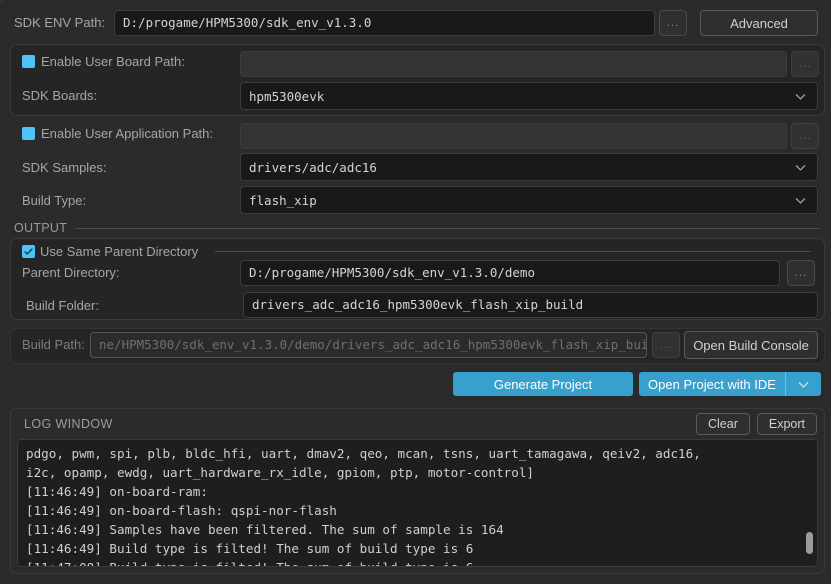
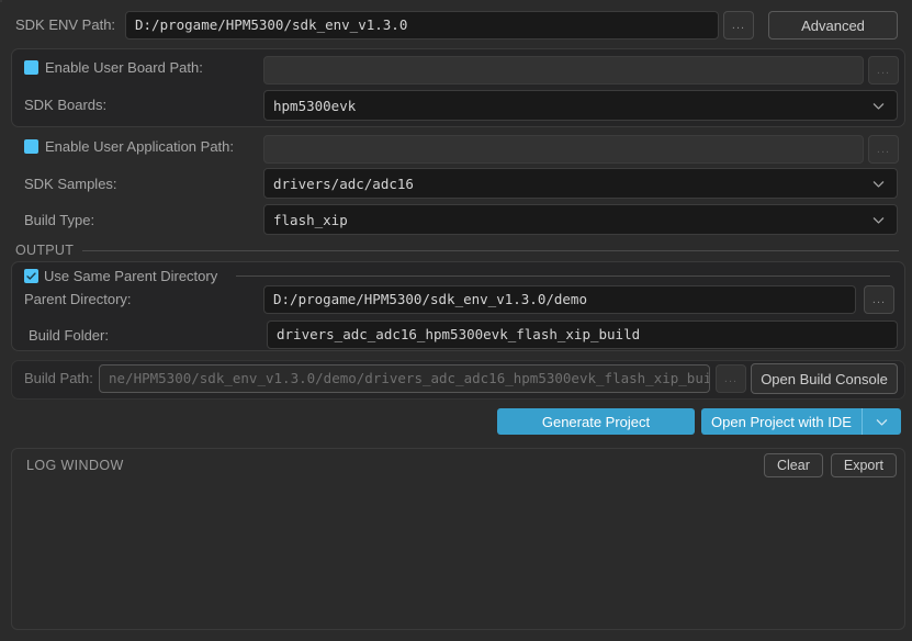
  SDK ENV Path:
  D:/progame/HPM5300/sdk_env_v1.3.0
  ...
  Advanced
  Enable User Board Path:
  ...
  SDK Boards:
  hpm5300evk
  Enable User Application Path:
  ...
  SDK Samples:
  drivers/adc/adc16
  Build Type:
  flash_xip
  OUTPUT
  Use Same Parent Directory
  Parent Directory:
  D:/progame/HPM5300/sdk_env_v1.3.0/demo
  ...
  Build Folder:
  drivers_adc_adc16_hpm5300evk_flash_xip_build
  Build Path:
  ne/HPM5300/sdk_env_v1.3.0/demo/drivers_adc_adc16_hpm5300evk_flash_xip_bui
  ...
  Open Build Console
  Generate Project
  Open Project with IDE
  LOG WINDOW
  Clear
  Export
- pdgo, pwm, spi, plb, bldc_hfi, uart, dmav2, qeo, mcan, tsns, uart_tamagawa, qeiv2, adc16,
- i2c, opamp, ewdg, uart_hardware_rx_idle, gpiom, ptp, motor-control]
- [11:46:49] on-board-ram:
- [11:46:49] on-board-flash: qspi-nor-flash
- [11:46:49] Samples have been filtered. The sum of sample is 164
- [11:46:49] Build type is filted! The sum of build type is 6
